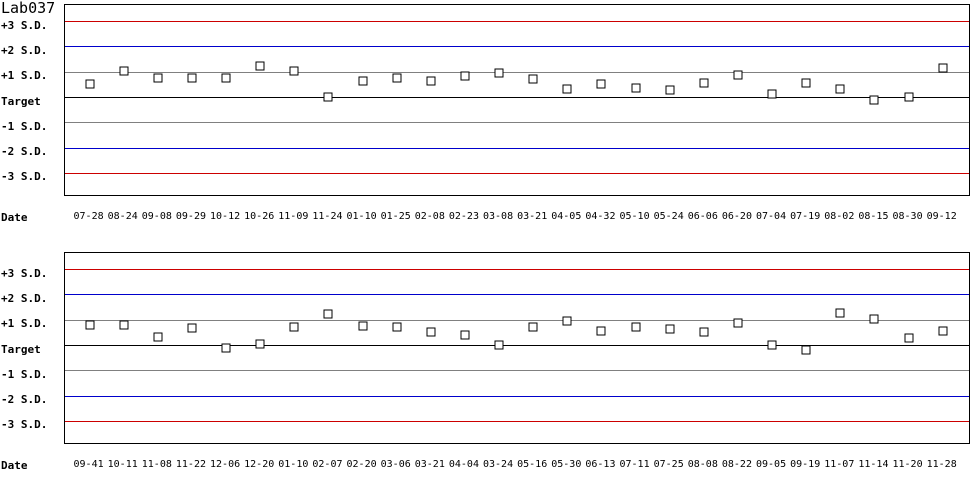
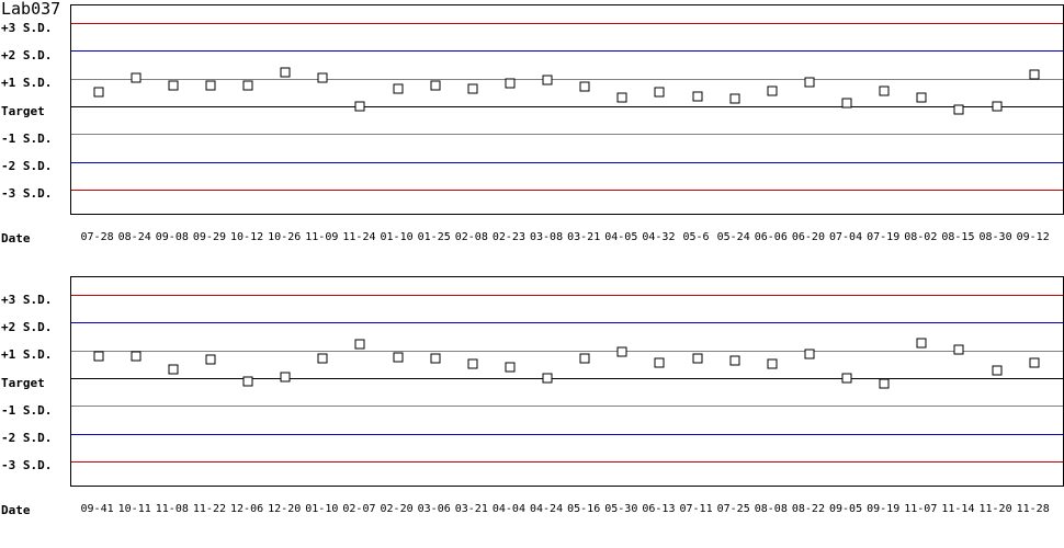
  Lab037
  +3 S.D.
  +2 S.D.
  +1 S.D.
  Target
  -1 S.D.
  -2 S.D.
  -3 S.D.
  Date
  07-28
  08-24
  09-08
  09-29
  10-12
  10-26
  11-09
  11-24
  01-10
  01-25
  02-08
  02-23
  03-08
  03-21
  04-05
  04-32
- 05-10
+ 05-6
  05-24
  06-06
  06-20
  07-04
  07-19
  08-02
  08-15
  08-30
  09-12
  +3 S.D.
  +2 S.D.
  +1 S.D.
  Target
  -1 S.D.
  -2 S.D.
  -3 S.D.
  Date
  09-41
  10-11
  11-08
  11-22
  12-06
  12-20
  01-10
  02-07
  02-20
  03-06
  03-21
  04-04
- 03-24
+ 04-24
  05-16
  05-30
  06-13
  07-11
  07-25
  08-08
  08-22
  09-05
  09-19
  11-07
  11-14
  11-20
  11-28
